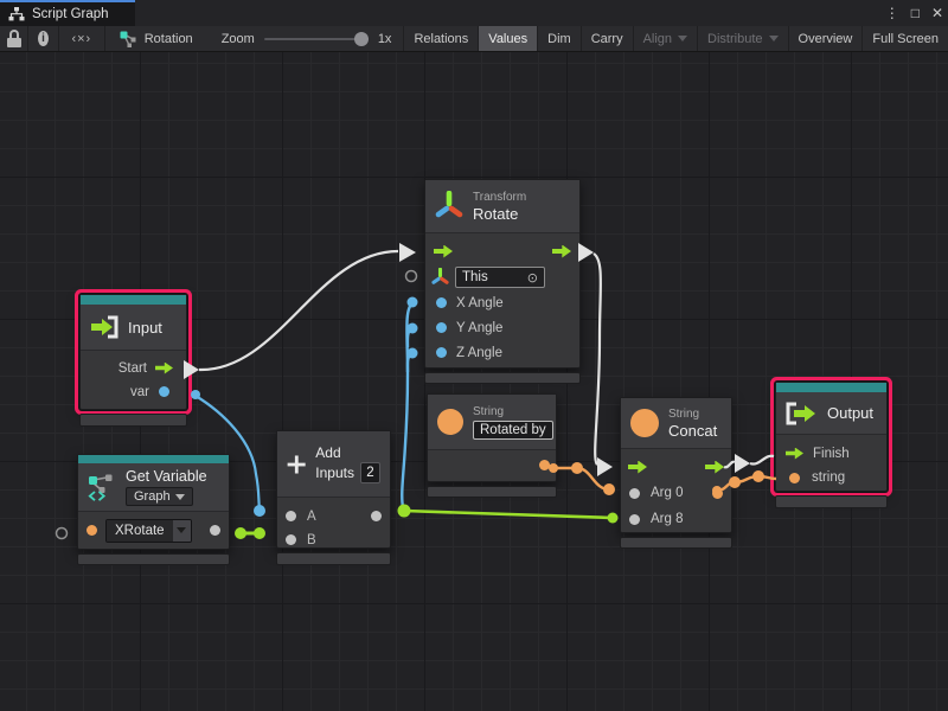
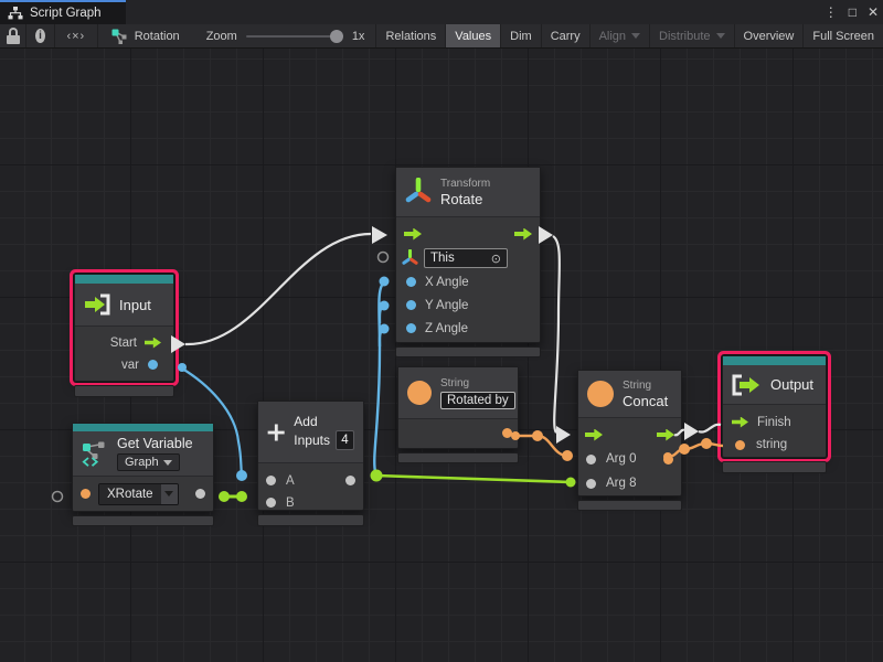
  Script Graph
  ⋮
  □
  ✕
  i
  ‹×›
  Rotation
  Zoom
  1x
  Relations
  Values
  Dim
  Carry
  Align
  Distribute
  Overview
  Full Screen
  Input
  Start
  var
  Get Variable
  Graph
  XRotate
  Add
  Inputs
- 2
+ 4
  A
  B
  Transform
  Rotate
  This
  ⊙
  X Angle
  Y Angle
  Z Angle
  String
  Rotated by
  String
  Concat
  Arg 0
  Arg 8
  Output
  Finish
  string
